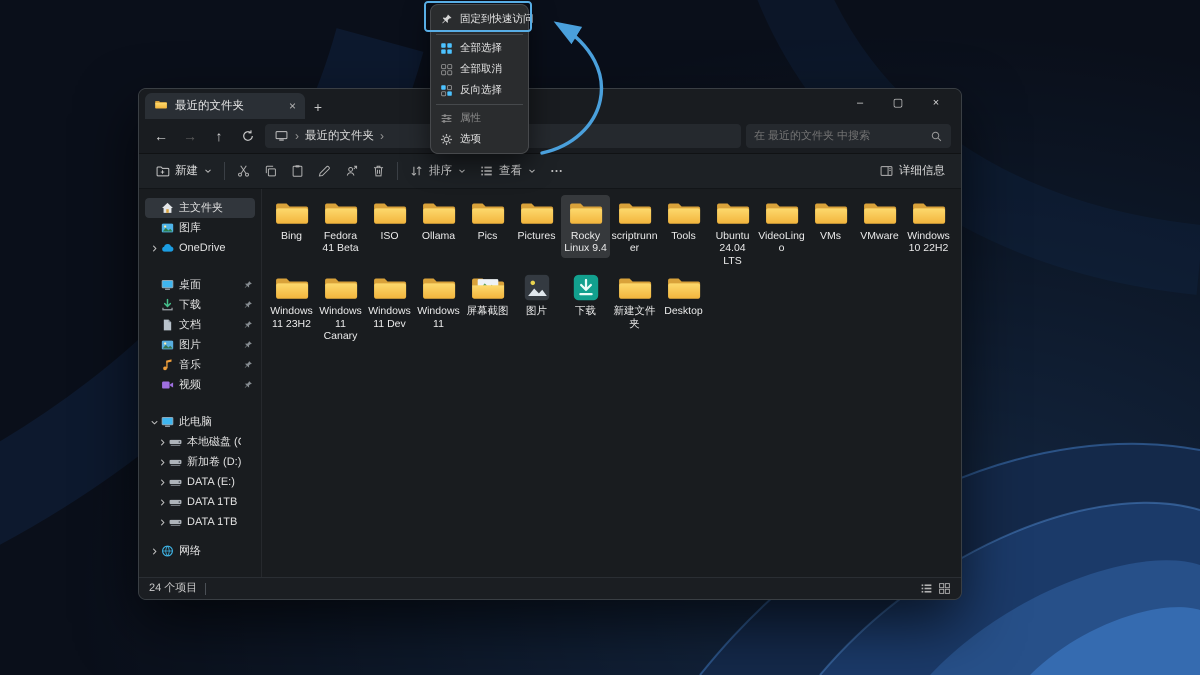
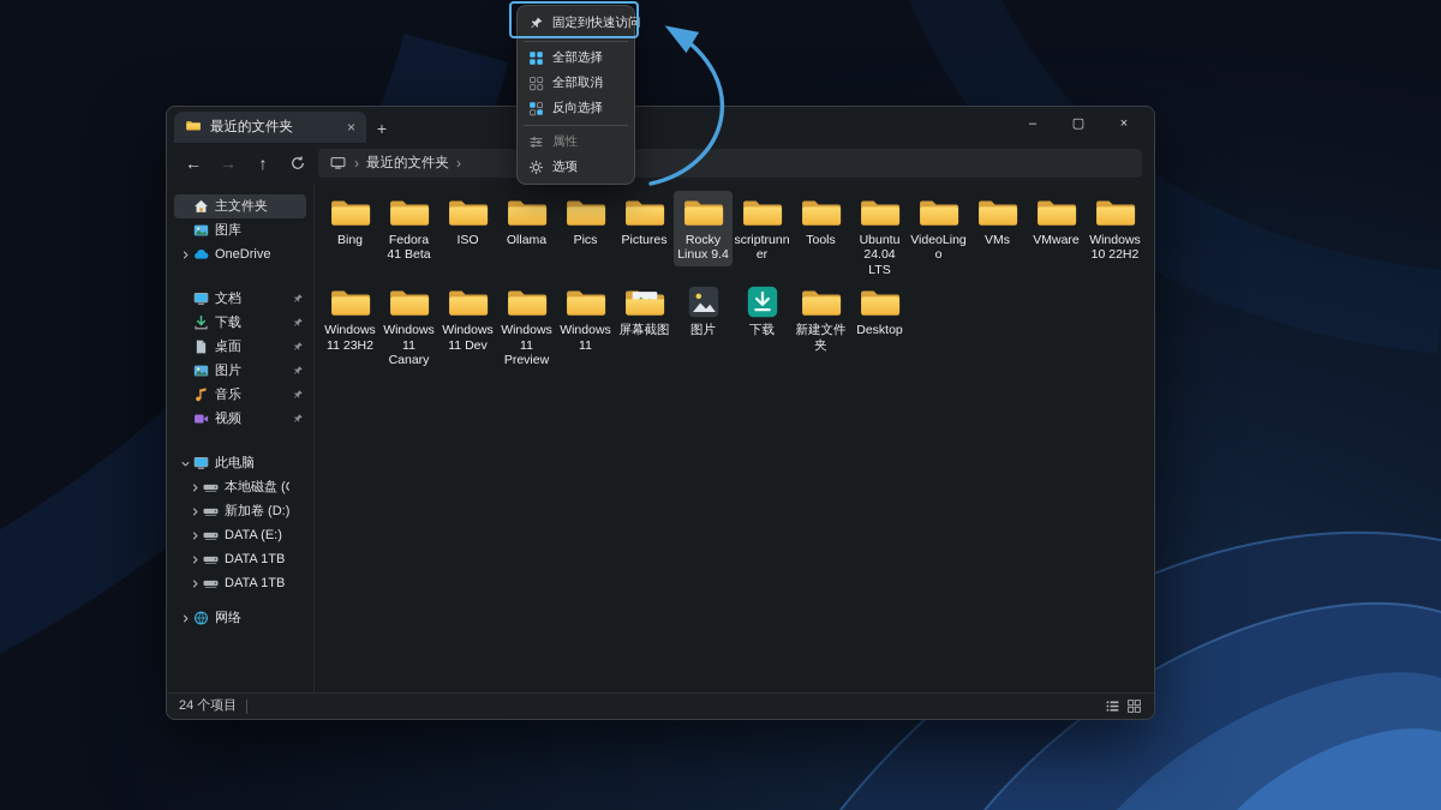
  最近的文件夹
  ×
  +
  –
  ▢
  ×
  ←
  →
  ↑
  ›
  最近的文件夹
  ›
- 在 最近的文件夹 中搜索
- 新建
- 排序
- 查看
- 详细信息
  主文件夹
  图库
  OneDrive
- 桌面
+ 文档
  下载
- 文档
+ 桌面
  图片
  音乐
  视频
  此电脑
  新加卷 (D:)
  DATA (E:)
  网络
  Bing
  Fedora 41 Beta
  ISO
  Ollama
  Pics
  Pictures
  Rocky Linux 9.4
  scriptrunner
  Tools
  Ubuntu 24.04 LTS
  VideoLingo
  VMs
  VMware
  Windows 10 22H2
  Windows 11 23H2
  Windows 11 Canary
  Windows 11 Dev
+ Windows 11 Preview
  Windows 11
  屏幕截图
  图片
  下载
  新建文件夹
  Desktop
  24 个项目
  固定到快速访问
  全部选择
  全部取消
  反向选择
  属性
  选项
